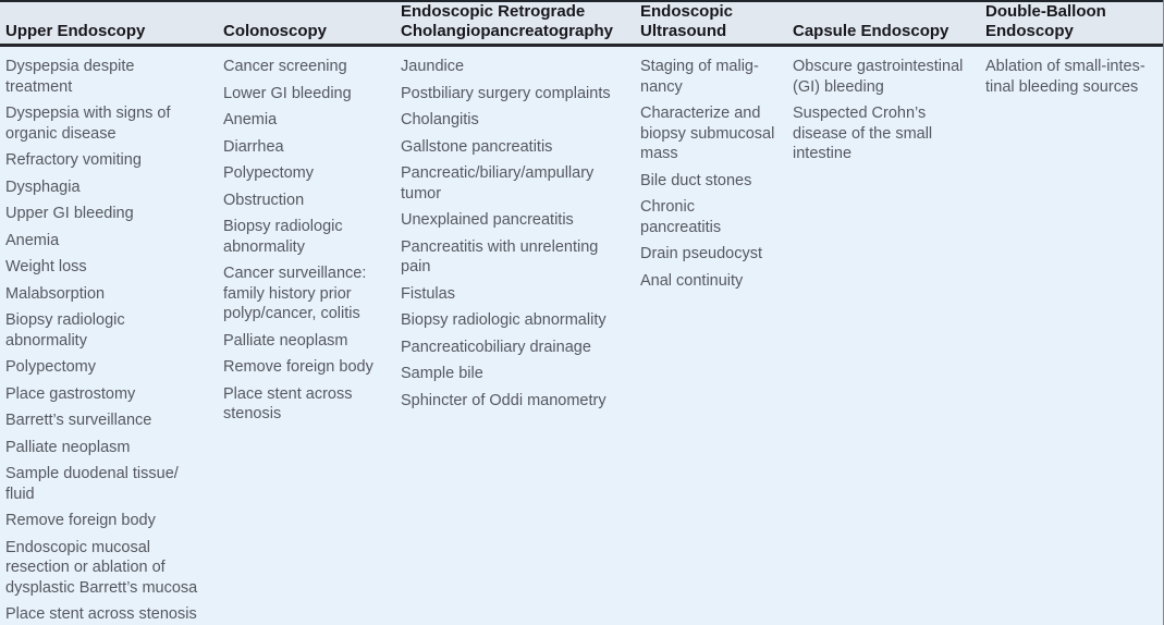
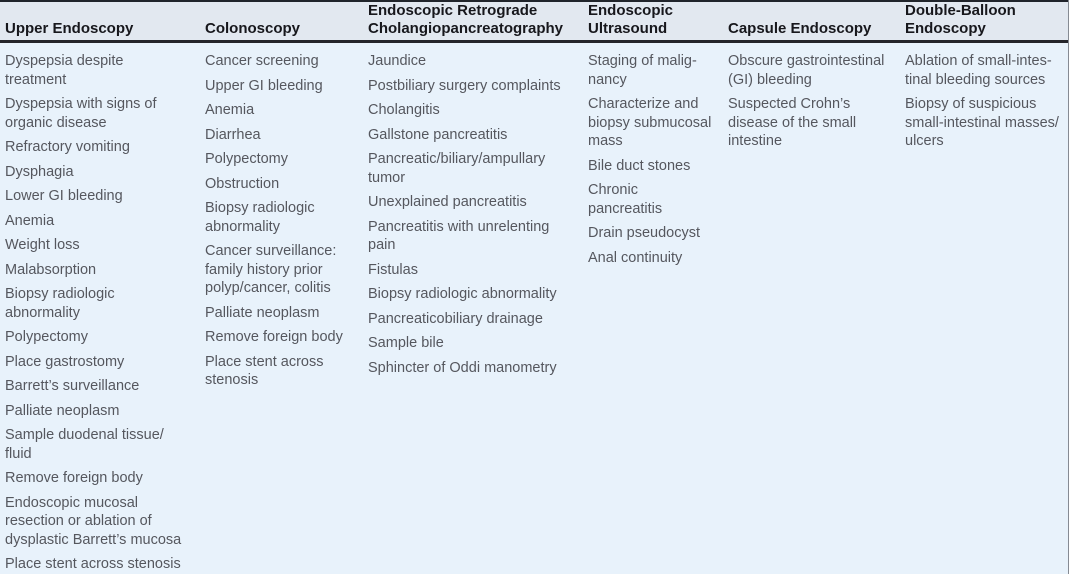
  Upper Endoscopy
  Colonoscopy
  Endoscopic Retrograde
  Cholangiopancreatography
  Endoscopic
  Ultrasound
  Capsule Endoscopy
  Double-Balloon
  Endoscopy
  Dyspepsia despite
  treatment
  Dyspepsia with signs of
  organic disease
  Refractory vomiting
  Dysphagia
- Upper GI bleeding
+ Lower GI bleeding
  Anemia
  Weight loss
  Malabsorption
  Biopsy radiologic
  abnormality
  Polypectomy
  Place gastrostomy
  Barrett’s surveillance
  Palliate neoplasm
  Sample duodenal tissue/
  fluid
  Remove foreign body
  Endoscopic mucosal
  resection or ablation of
  dysplastic Barrett’s mucosa
  Place stent across stenosis
  Cancer screening
- Lower GI bleeding
+ Upper GI bleeding
  Anemia
  Diarrhea
  Polypectomy
  Obstruction
  Biopsy radiologic
  abnormality
  Cancer surveillance:
  family history prior
  polyp/cancer, colitis
  Palliate neoplasm
  Remove foreign body
  Place stent across
  stenosis
  Jaundice
  Postbiliary surgery complaints
  Cholangitis
  Gallstone pancreatitis
  Pancreatic/biliary/ampullary
  tumor
  Unexplained pancreatitis
  Pancreatitis with unrelenting
  pain
  Fistulas
  Biopsy radiologic abnormality
  Pancreaticobiliary drainage
  Sample bile
  Sphincter of Oddi manometry
  Staging of malig-
  nancy
  Characterize and
  biopsy submucosal
  mass
  Bile duct stones
  Chronic
  pancreatitis
  Drain pseudocyst
  Anal continuity
  Obscure gastrointestinal
  (GI) bleeding
  Suspected Crohn’s
  disease of the small
  intestine
  Ablation of small-intes-
  tinal bleeding sources
+ Biopsy of suspicious
+ small-intestinal masses/
+ ulcers
